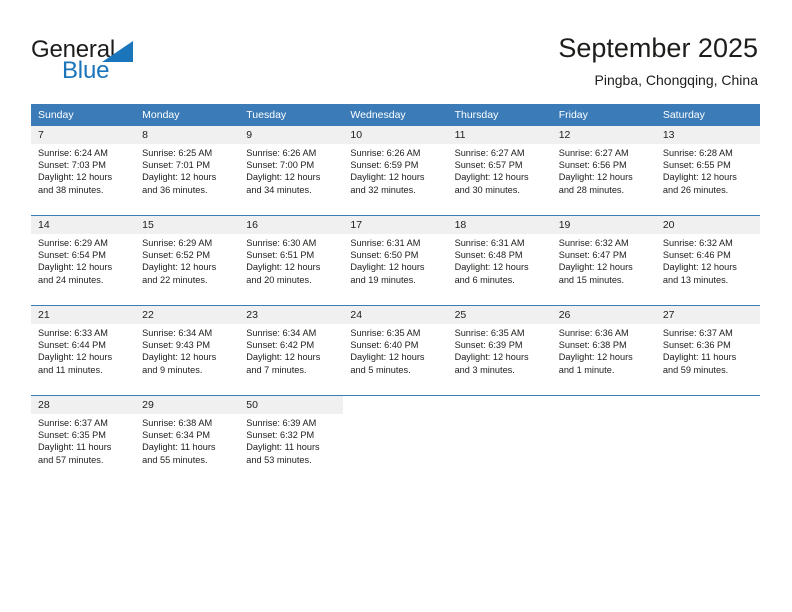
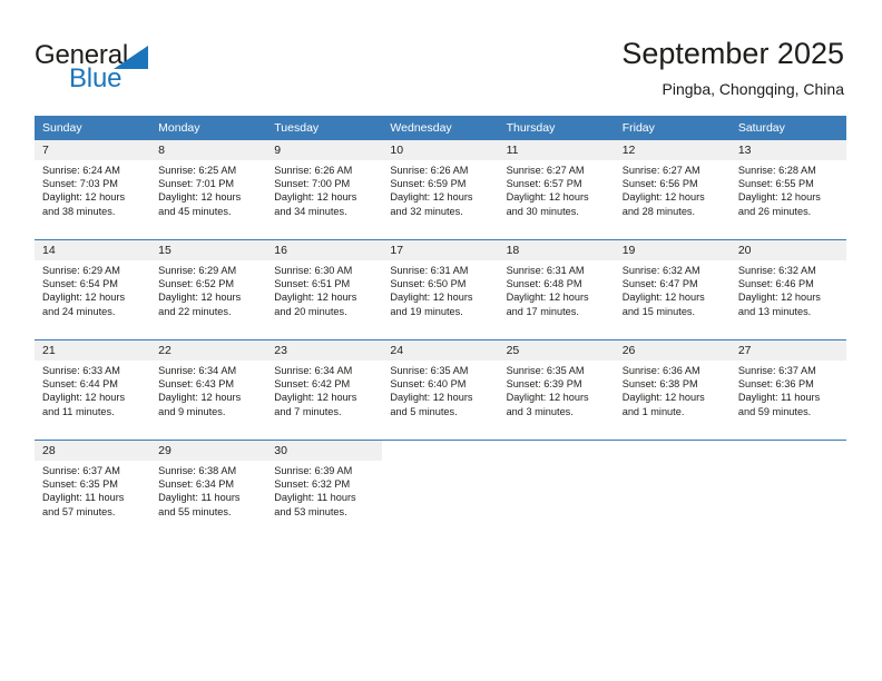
  General
  Blue
  September 2025
  Pingba, Chongqing, China
  Sunday	Monday	Tuesday	Wednesday	Thursday	Friday	Saturday
- 7Sunrise: 6:24 AMSunset: 7:03 PMDaylight: 12 hoursand 38 minutes.	8Sunrise: 6:25 AMSunset: 7:01 PMDaylight: 12 hoursand 36 minutes.	9Sunrise: 6:26 AMSunset: 7:00 PMDaylight: 12 hoursand 34 minutes.	10Sunrise: 6:26 AMSunset: 6:59 PMDaylight: 12 hoursand 32 minutes.	11Sunrise: 6:27 AMSunset: 6:57 PMDaylight: 12 hoursand 30 minutes.	12Sunrise: 6:27 AMSunset: 6:56 PMDaylight: 12 hoursand 28 minutes.	13Sunrise: 6:28 AMSunset: 6:55 PMDaylight: 12 hoursand 26 minutes.
+ 7Sunrise: 6:24 AMSunset: 7:03 PMDaylight: 12 hoursand 38 minutes.	8Sunrise: 6:25 AMSunset: 7:01 PMDaylight: 12 hoursand 45 minutes.	9Sunrise: 6:26 AMSunset: 7:00 PMDaylight: 12 hoursand 34 minutes.	10Sunrise: 6:26 AMSunset: 6:59 PMDaylight: 12 hoursand 32 minutes.	11Sunrise: 6:27 AMSunset: 6:57 PMDaylight: 12 hoursand 30 minutes.	12Sunrise: 6:27 AMSunset: 6:56 PMDaylight: 12 hoursand 28 minutes.	13Sunrise: 6:28 AMSunset: 6:55 PMDaylight: 12 hoursand 26 minutes.
- 14Sunrise: 6:29 AMSunset: 6:54 PMDaylight: 12 hoursand 24 minutes.	15Sunrise: 6:29 AMSunset: 6:52 PMDaylight: 12 hoursand 22 minutes.	16Sunrise: 6:30 AMSunset: 6:51 PMDaylight: 12 hoursand 20 minutes.	17Sunrise: 6:31 AMSunset: 6:50 PMDaylight: 12 hoursand 19 minutes.	18Sunrise: 6:31 AMSunset: 6:48 PMDaylight: 12 hoursand 6 minutes.	19Sunrise: 6:32 AMSunset: 6:47 PMDaylight: 12 hoursand 15 minutes.	20Sunrise: 6:32 AMSunset: 6:46 PMDaylight: 12 hoursand 13 minutes.
+ 14Sunrise: 6:29 AMSunset: 6:54 PMDaylight: 12 hoursand 24 minutes.	15Sunrise: 6:29 AMSunset: 6:52 PMDaylight: 12 hoursand 22 minutes.	16Sunrise: 6:30 AMSunset: 6:51 PMDaylight: 12 hoursand 20 minutes.	17Sunrise: 6:31 AMSunset: 6:50 PMDaylight: 12 hoursand 19 minutes.	18Sunrise: 6:31 AMSunset: 6:48 PMDaylight: 12 hoursand 17 minutes.	19Sunrise: 6:32 AMSunset: 6:47 PMDaylight: 12 hoursand 15 minutes.	20Sunrise: 6:32 AMSunset: 6:46 PMDaylight: 12 hoursand 13 minutes.
- 21Sunrise: 6:33 AMSunset: 6:44 PMDaylight: 12 hoursand 11 minutes.	22Sunrise: 6:34 AMSunset: 9:43 PMDaylight: 12 hoursand 9 minutes.	23Sunrise: 6:34 AMSunset: 6:42 PMDaylight: 12 hoursand 7 minutes.	24Sunrise: 6:35 AMSunset: 6:40 PMDaylight: 12 hoursand 5 minutes.	25Sunrise: 6:35 AMSunset: 6:39 PMDaylight: 12 hoursand 3 minutes.	26Sunrise: 6:36 AMSunset: 6:38 PMDaylight: 12 hoursand 1 minute.	27Sunrise: 6:37 AMSunset: 6:36 PMDaylight: 11 hoursand 59 minutes.
+ 21Sunrise: 6:33 AMSunset: 6:44 PMDaylight: 12 hoursand 11 minutes.	22Sunrise: 6:34 AMSunset: 6:43 PMDaylight: 12 hoursand 9 minutes.	23Sunrise: 6:34 AMSunset: 6:42 PMDaylight: 12 hoursand 7 minutes.	24Sunrise: 6:35 AMSunset: 6:40 PMDaylight: 12 hoursand 5 minutes.	25Sunrise: 6:35 AMSunset: 6:39 PMDaylight: 12 hoursand 3 minutes.	26Sunrise: 6:36 AMSunset: 6:38 PMDaylight: 12 hoursand 1 minute.	27Sunrise: 6:37 AMSunset: 6:36 PMDaylight: 11 hoursand 59 minutes.
- 28Sunrise: 6:37 AMSunset: 6:35 PMDaylight: 11 hoursand 57 minutes.	29Sunrise: 6:38 AMSunset: 6:34 PMDaylight: 11 hoursand 55 minutes.	50Sunrise: 6:39 AMSunset: 6:32 PMDaylight: 11 hoursand 53 minutes.
+ 28Sunrise: 6:37 AMSunset: 6:35 PMDaylight: 11 hoursand 57 minutes.	29Sunrise: 6:38 AMSunset: 6:34 PMDaylight: 11 hoursand 55 minutes.	30Sunrise: 6:39 AMSunset: 6:32 PMDaylight: 11 hoursand 53 minutes.
